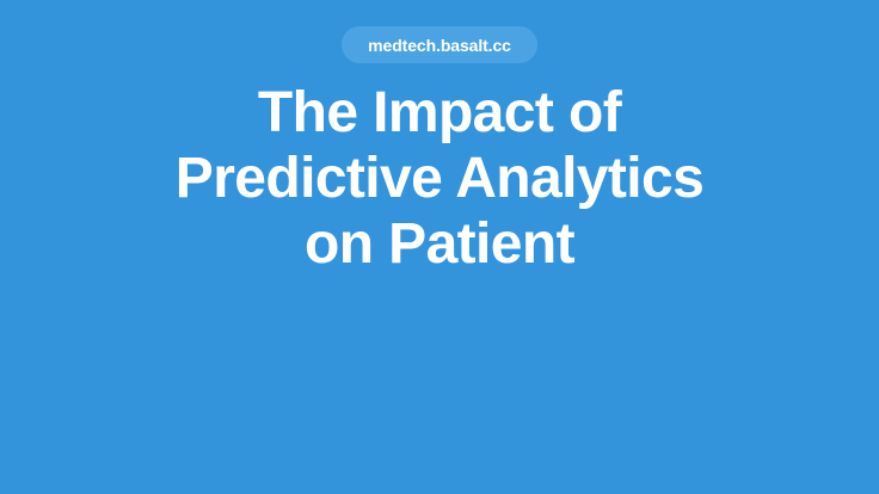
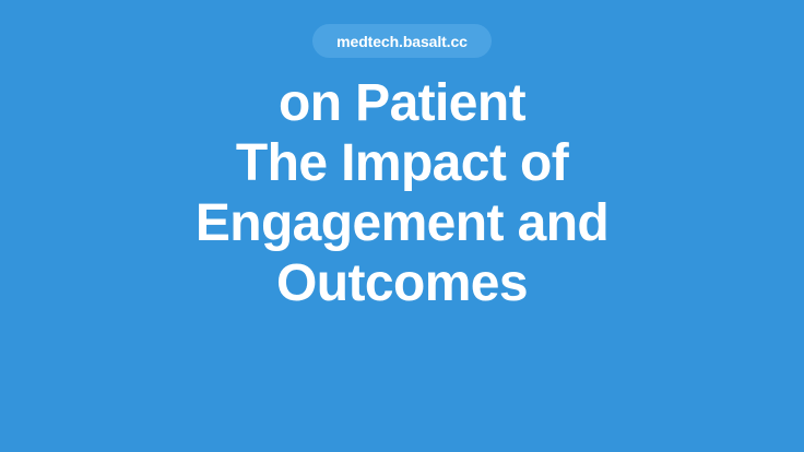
  medtech.basalt.cc
- The Impact of
+ on Patient
- Predictive Analytics
- on Patient
+ The Impact of
+ Engagement and
+ Outcomes
